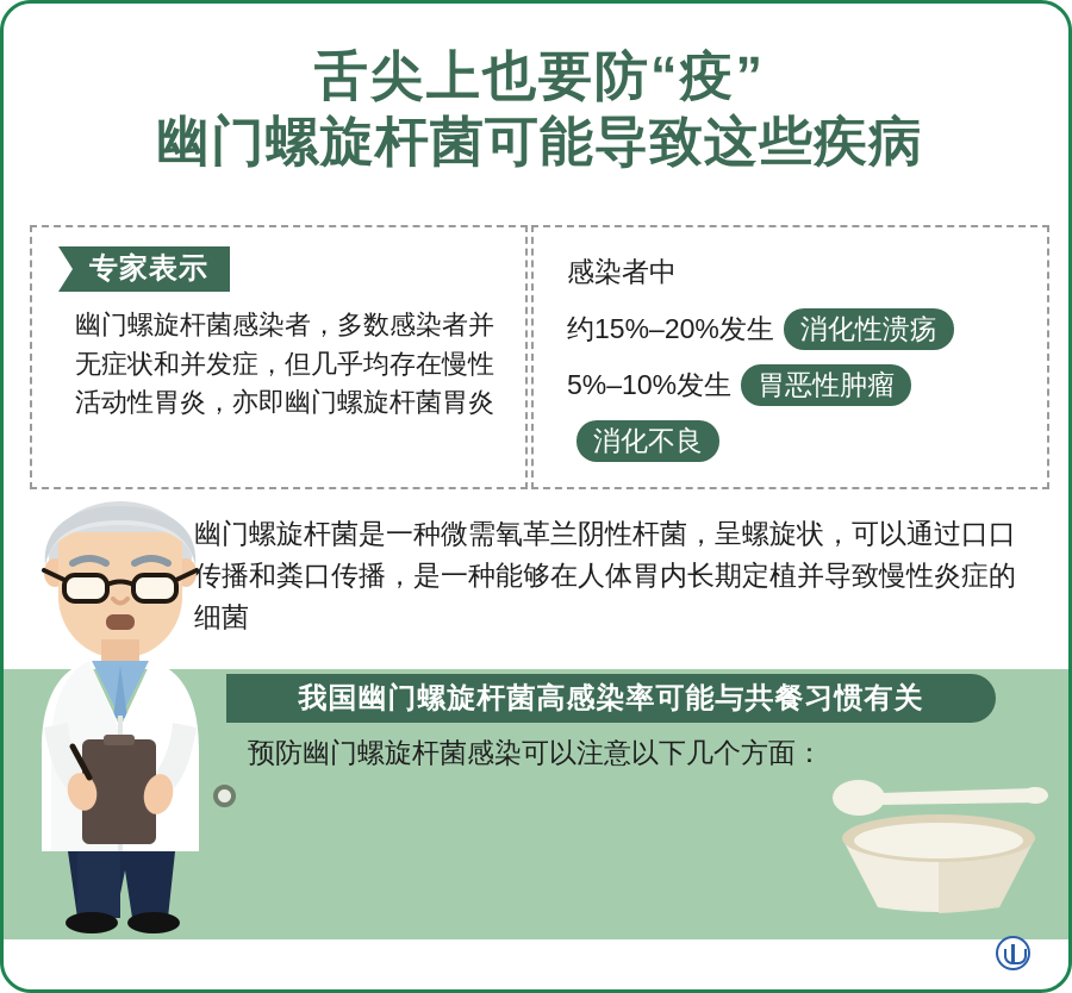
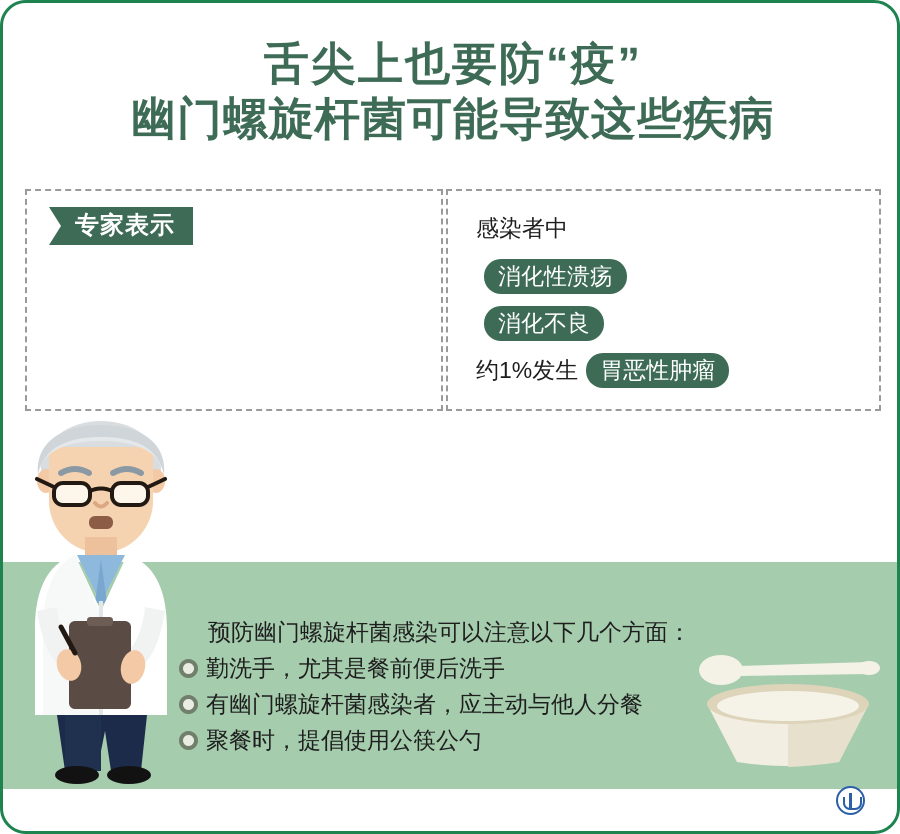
  舌尖上也要防“疫”
  幽门螺旋杆菌可能导致这些疾病
  专家表示
- 幽门螺旋杆菌感染者，多数感染者并无症状和并发症，但几乎均存在慢性活动性胃炎，亦即幽门螺旋杆菌胃炎
  感染者中
- 约15%–20%发生
  消化性溃疡
- 5%–10%发生
- 胃恶性肿瘤
+ 消化不良
+ 约1%发生
- 消化不良
+ 胃恶性肿瘤
- 幽门螺旋杆菌是一种微需氧革兰阴性杆菌，呈螺旋状，可以通过口口传播和粪口传播，是一种能够在人体胃内长期定植并导致慢性炎症的细菌
- 我国幽门螺旋杆菌高感染率可能与共餐习惯有关
  预防幽门螺旋杆菌感染可以注意以下几个方面：
+ 勤洗手，尤其是餐前便后洗手
+ 有幽门螺旋杆菌感染者，应主动与他人分餐
+ 聚餐时，提倡使用公筷公勺
